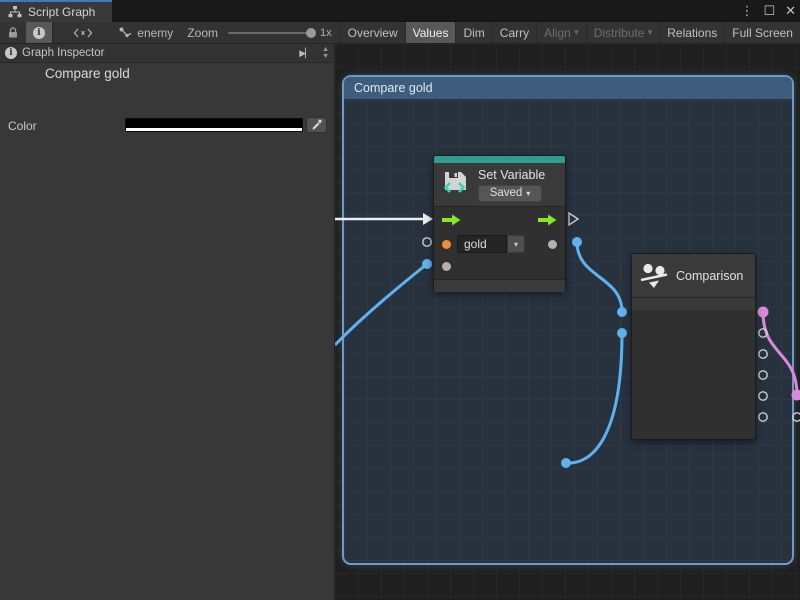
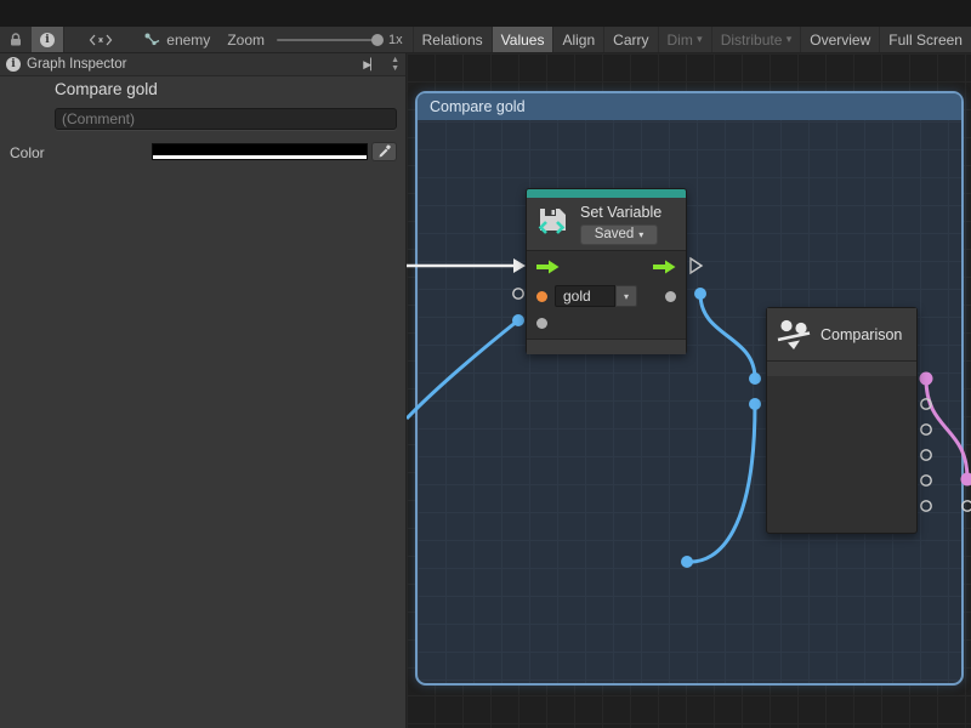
- Script Graph
- ⋮
- ☐
- ✕
  i
  enemy
  Zoom
  1x
- Overview
+ Relations
  Values
- Dim
+ Align
  Carry
- Align
+ Dim
  ▾
  Distribute
  ▾
- Relations
+ Overview
  Full Screen
  i
  Graph Inspector
  ▶▏
  Compare gold
+ (Comment)
  Color
  Compare gold
  Set Variable
  Saved
  ▾
  gold
  ▾
  Comparison
